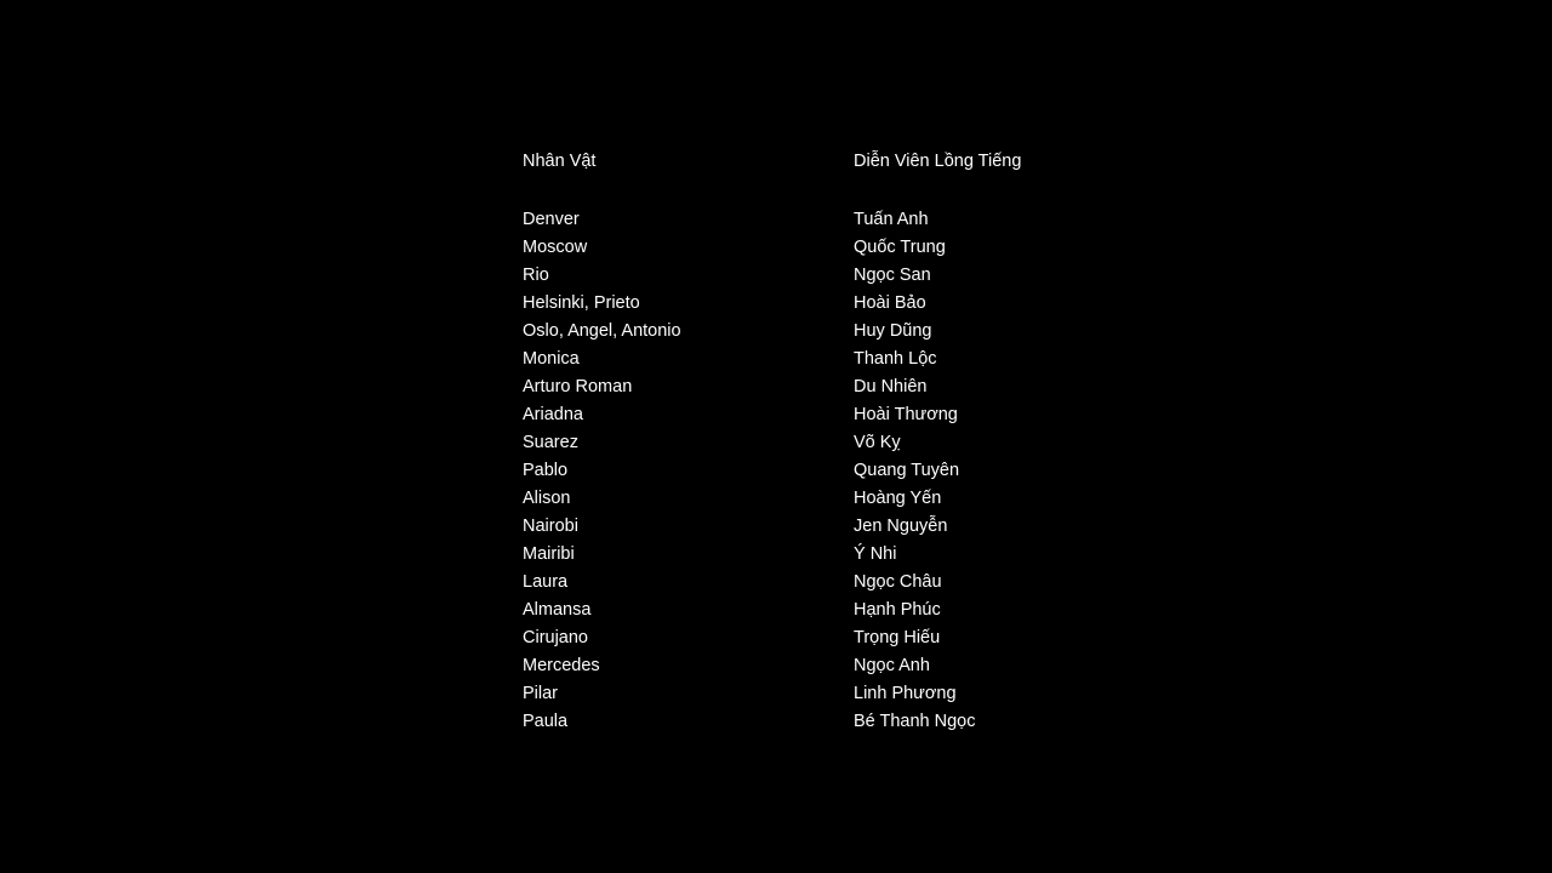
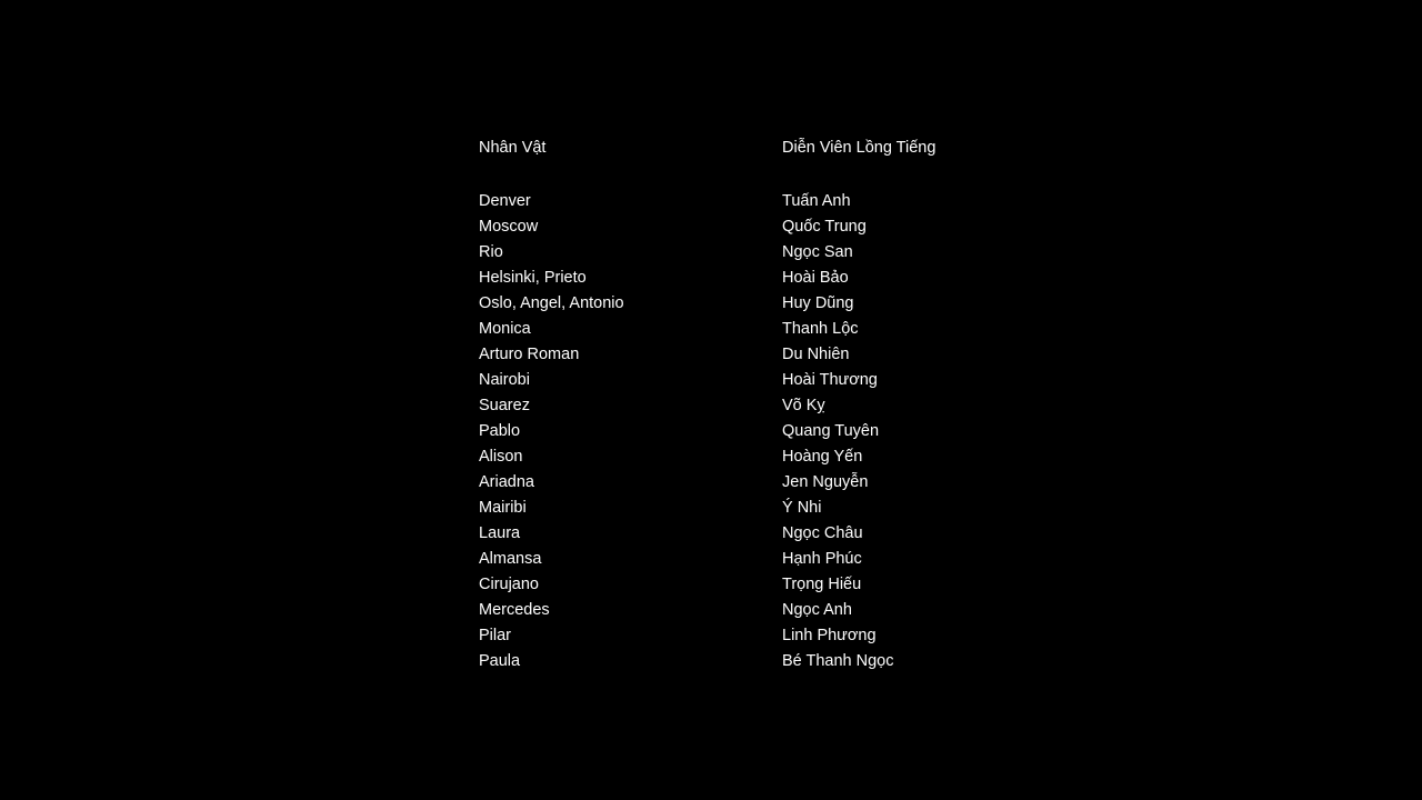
  Nhân Vật
  Denver
  Moscow
  Rio
  Helsinki, Prieto
  Oslo, Angel, Antonio
  Monica
  Arturo Roman
- Ariadna
+ Nairobi
  Suarez
  Pablo
  Alison
- Nairobi
+ Ariadna
  Mairibi
  Laura
  Almansa
  Cirujano
  Mercedes
  Pilar
  Paula
  Diễn Viên Lồng Tiếng
  Tuấn Anh
  Quốc Trung
  Ngọc San
  Hoài Bảo
  Huy Dũng
  Thanh Lộc
  Du Nhiên
  Hoài Thương
  Võ Kỵ
  Quang Tuyên
  Hoàng Yến
  Jen Nguyễn
  Ý Nhi
  Ngọc Châu
  Hạnh Phúc
  Trọng Hiếu
  Ngọc Anh
  Linh Phương
  Bé Thanh Ngọc
